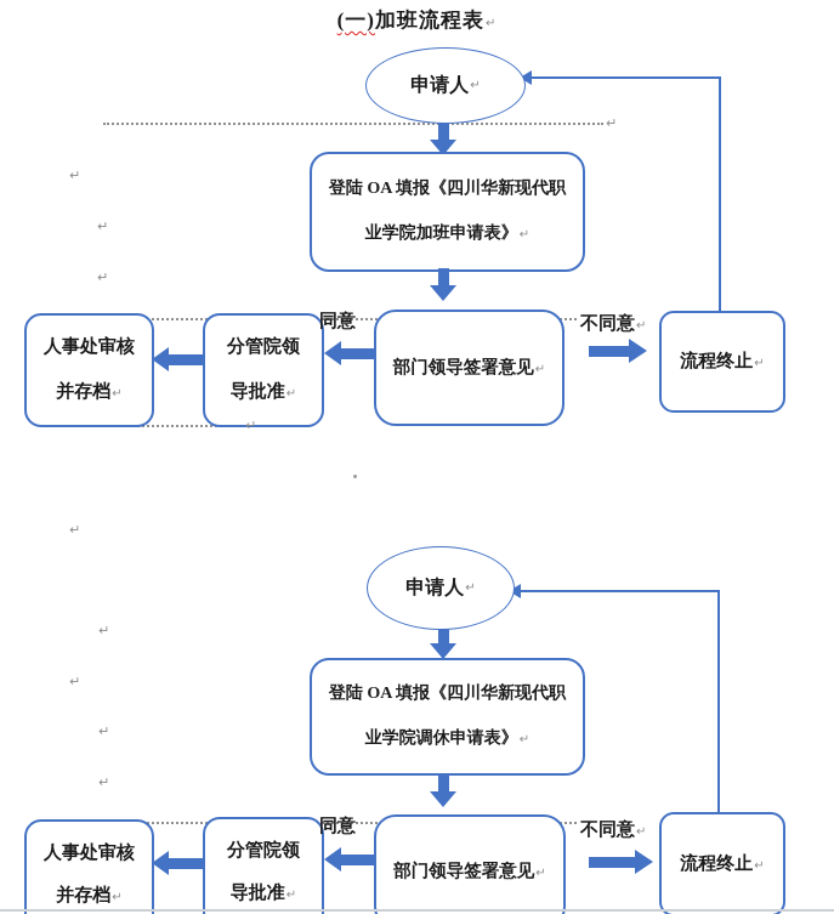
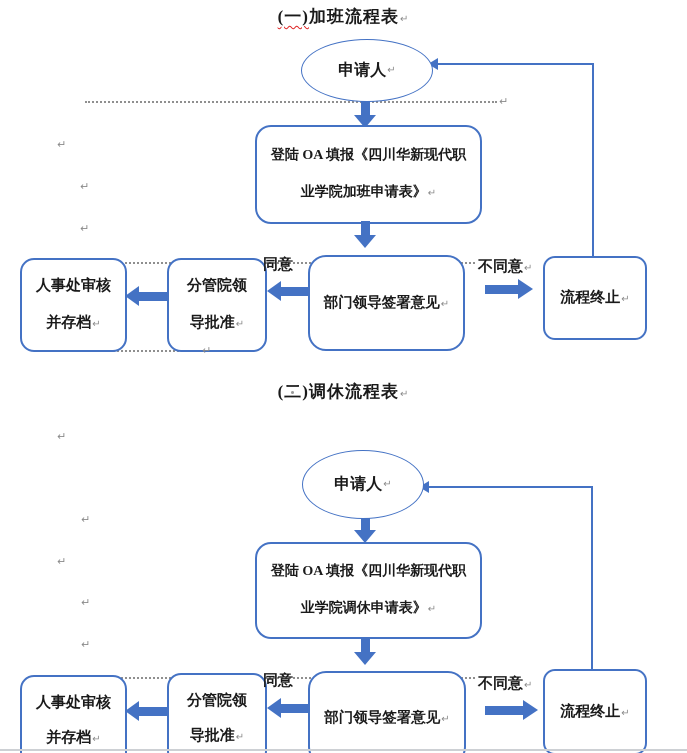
  (一)加班流程表↵
  申请人
  ↵
  ↵
  登陆 OA 填报《四川华新现代职
  业学院加班申请表》↵
  人事处审核
  并存档↵
  分管院领
  导批准↵
  部门领导签署意见↵
  流程终止↵
  同意
  不同意↵
  ↵
  ↵
  ↵
  ↵
+ (二)调休流程表↵
  申请人
  ↵
  登陆 OA 填报《四川华新现代职
  业学院调休申请表》↵
  人事处审核
  并存档↵
  分管院领
  导批准↵
  部门领导签署意见↵
  流程终止↵
  同意
  不同意↵
  ↵
  ↵
  ↵
  ↵
  ↵
